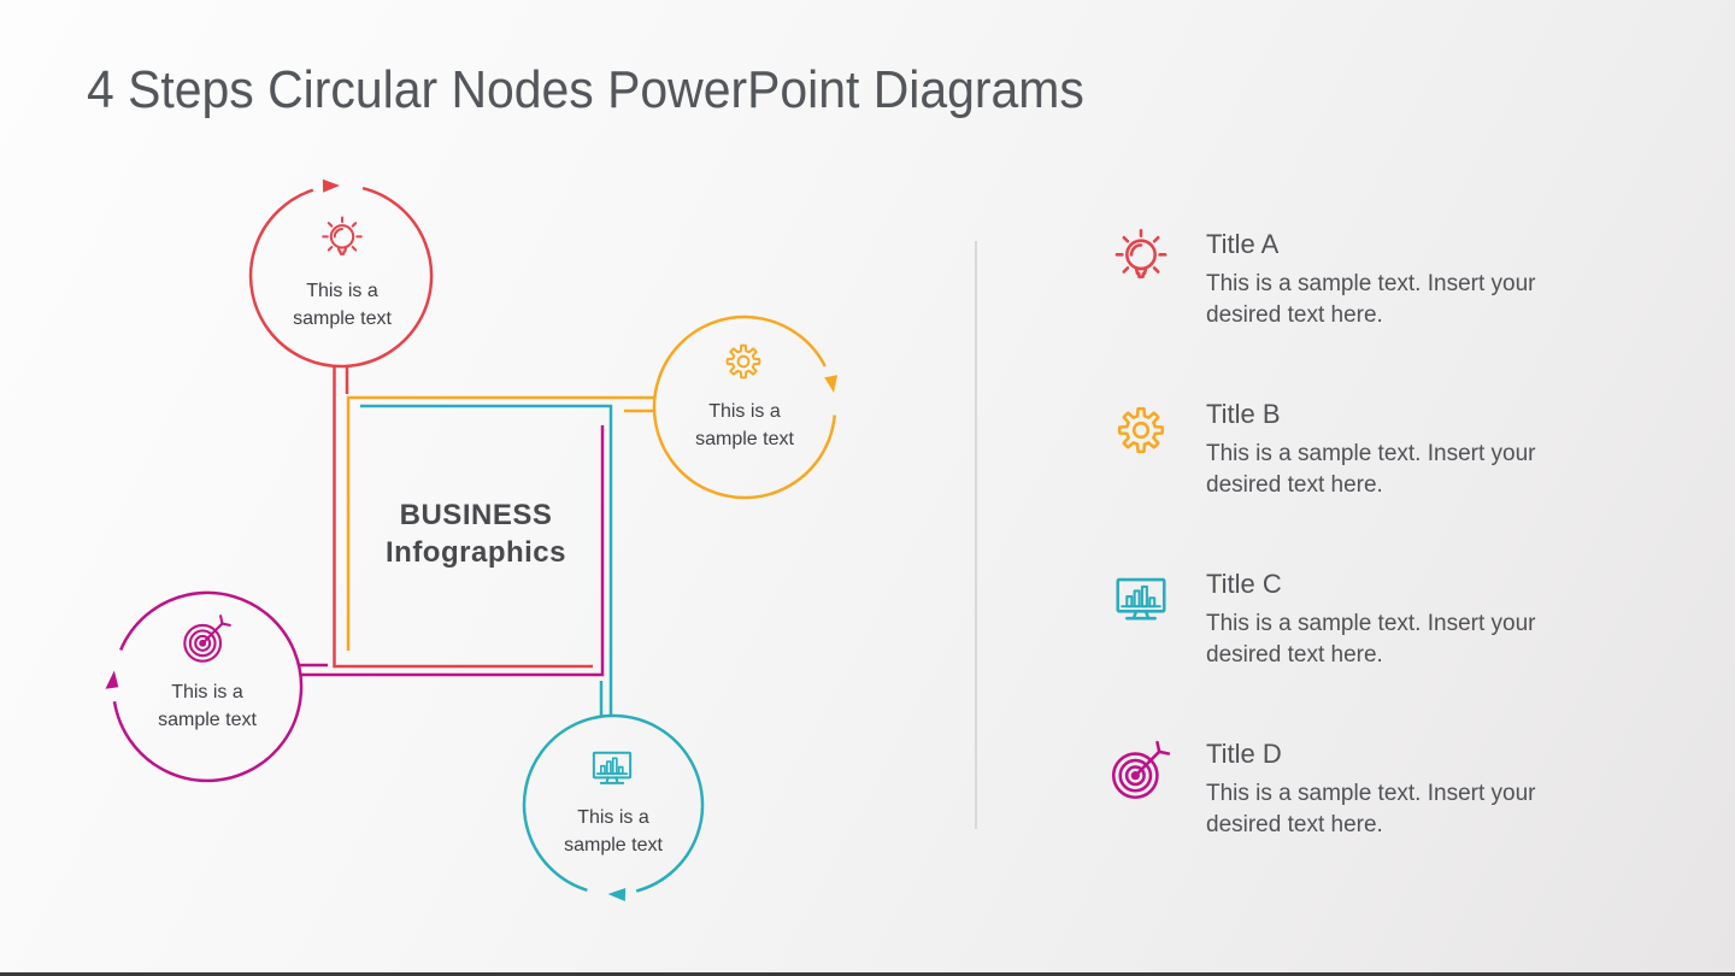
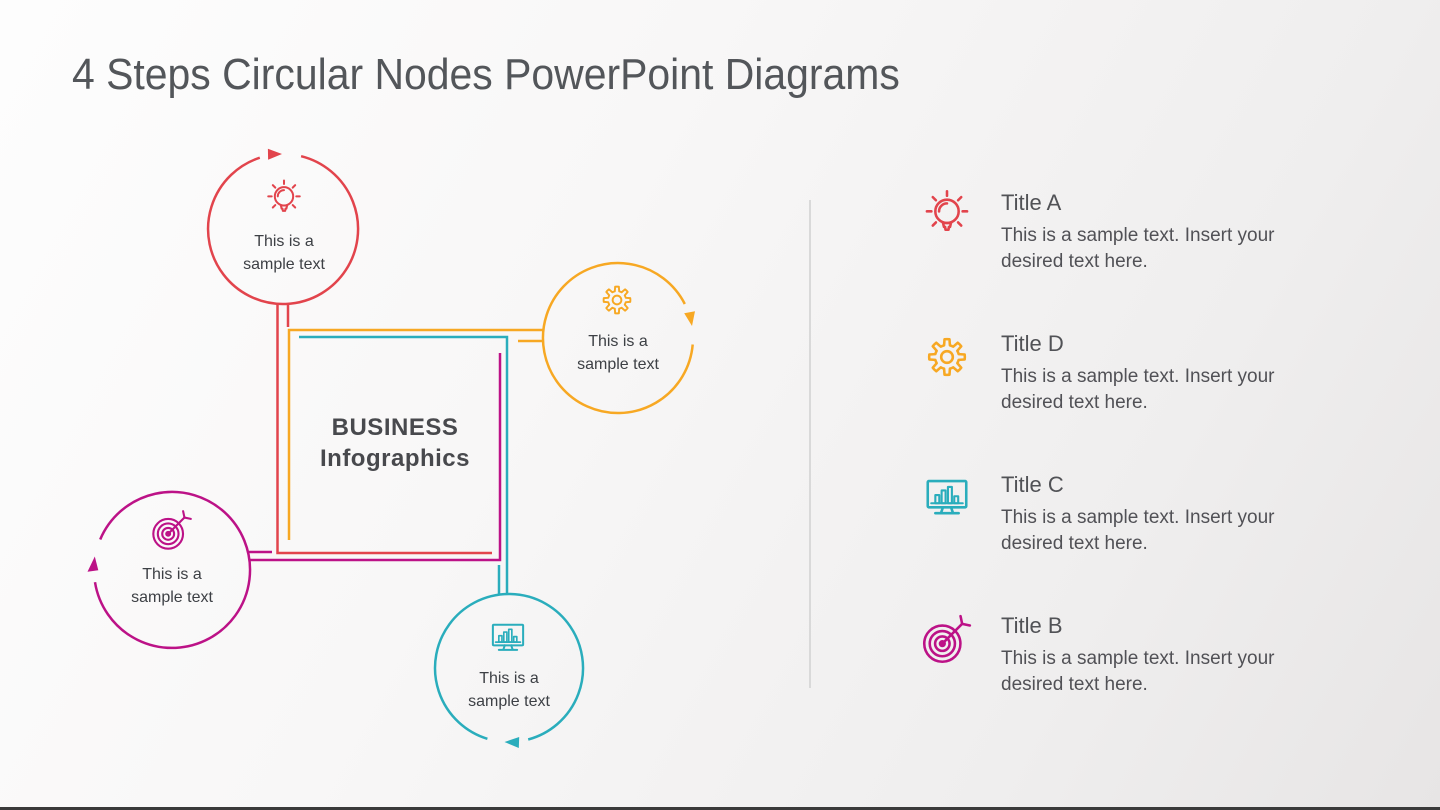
  4 Steps Circular Nodes PowerPoint Diagrams
  This is a sample text
  This is a sample text
  This is a sample text
  This is a sample text
  BUSINESS
  Infographics
  Title A
  This is a sample text. Insert your desired text here.
- Title B
+ Title D
  This is a sample text. Insert your desired text here.
  Title C
  This is a sample text. Insert your desired text here.
- Title D
+ Title B
  This is a sample text. Insert your desired text here.
